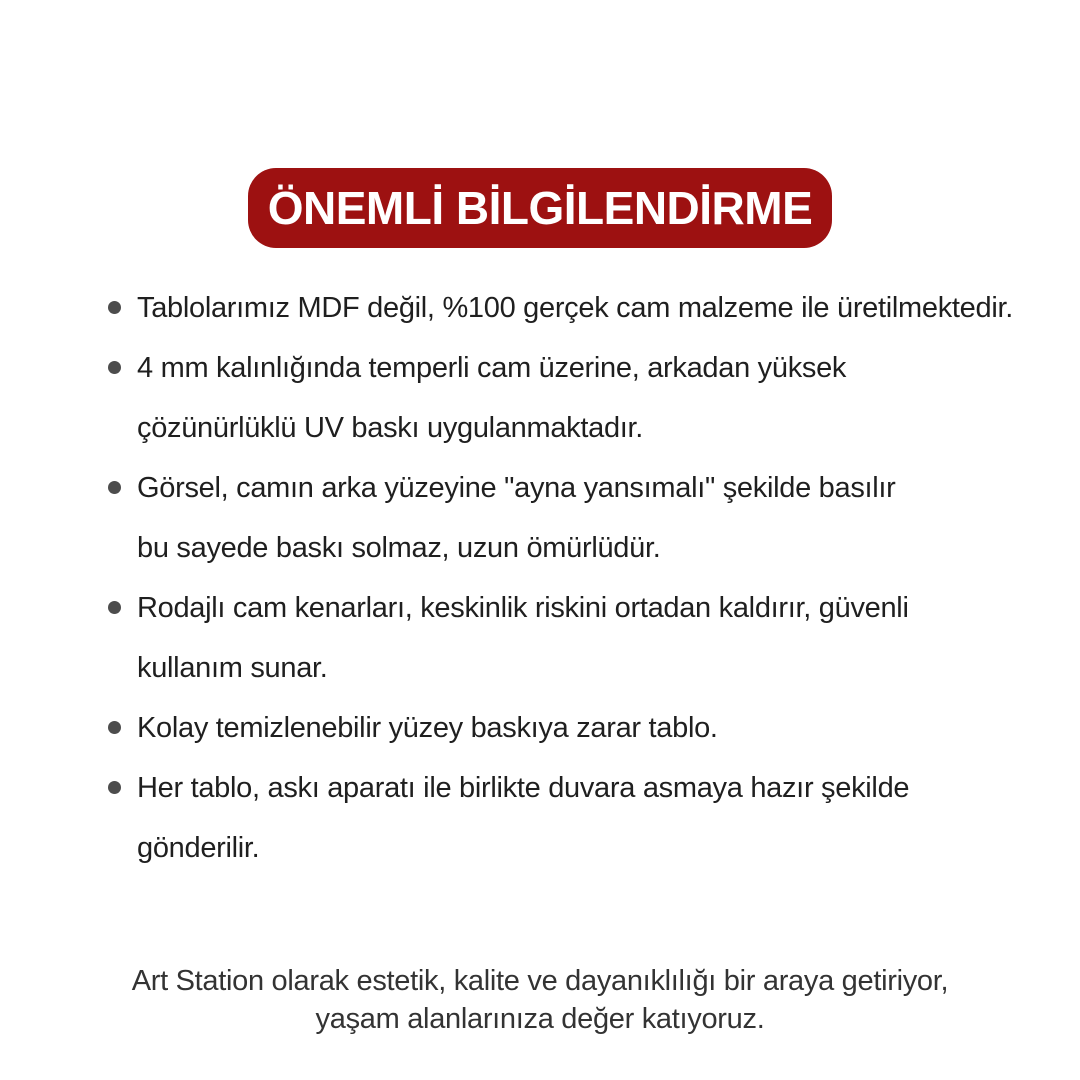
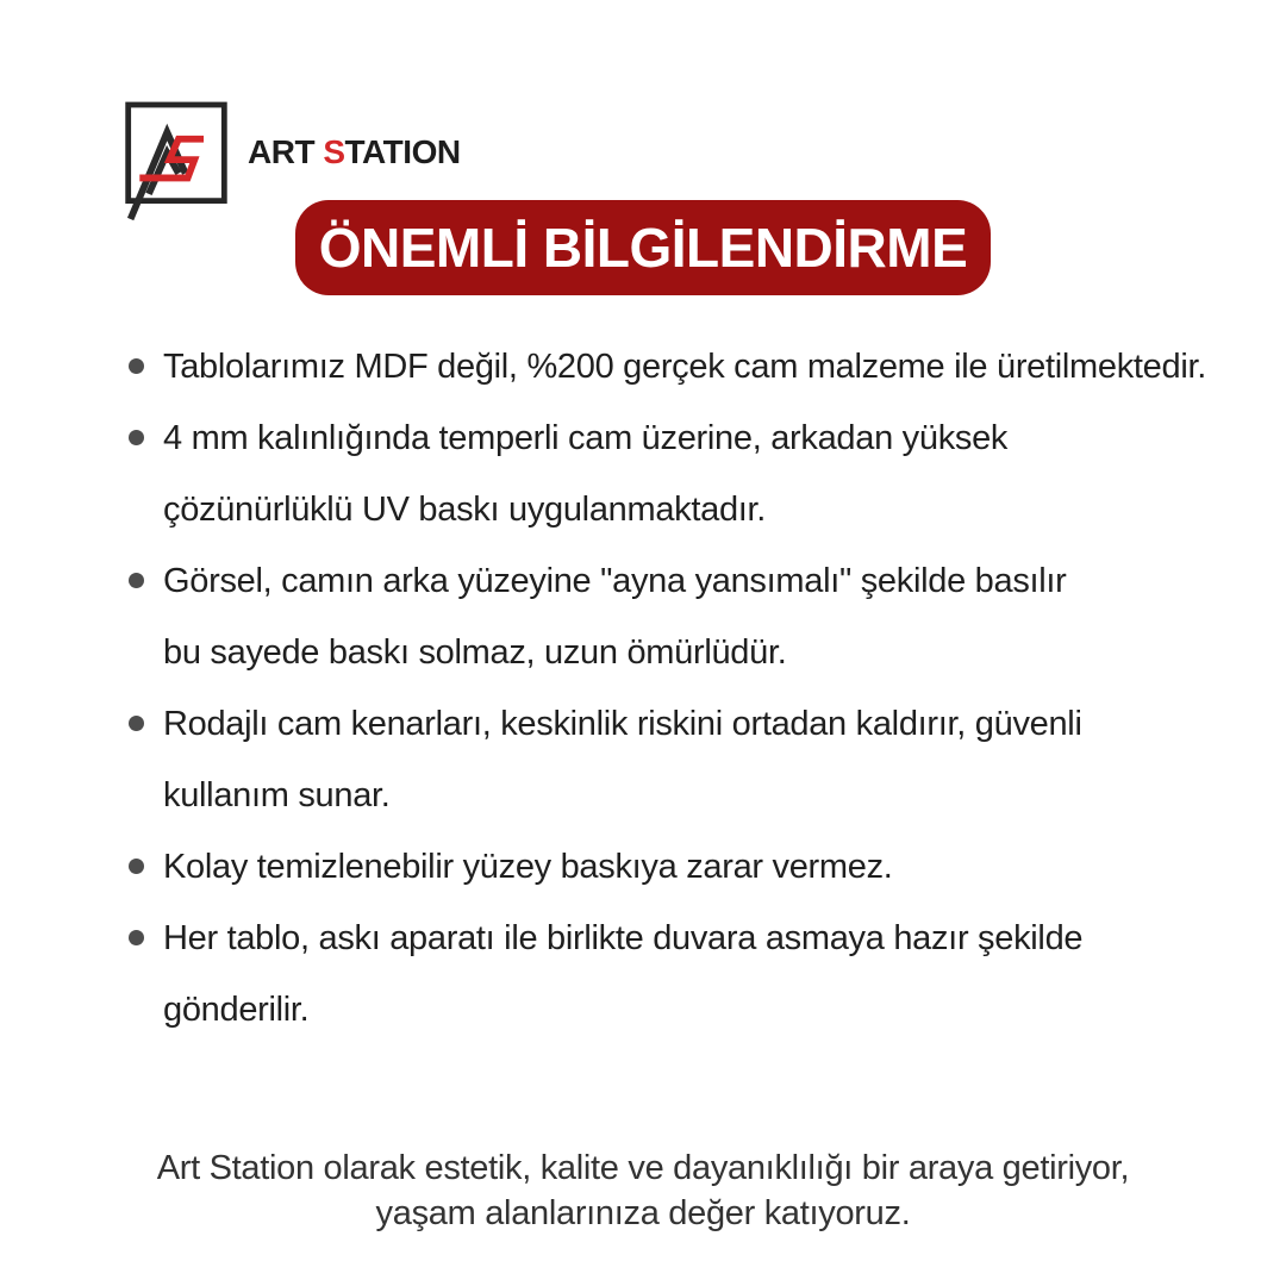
+ ART STATION
  ÖNEMLİ BİLGİLENDİRME
- Tablolarımız MDF değil, %100 gerçek cam malzeme ile üretilmektedir.
+ Tablolarımız MDF değil, %200 gerçek cam malzeme ile üretilmektedir.
  4 mm kalınlığında temperli cam üzerine, arkadan yüksek
  çözünürlüklü UV baskı uygulanmaktadır.
  Görsel, camın arka yüzeyine "ayna yansımalı" şekilde basılır
  bu sayede baskı solmaz, uzun ömürlüdür.
  Rodajlı cam kenarları, keskinlik riskini ortadan kaldırır, güvenli
  kullanım sunar.
- Kolay temizlenebilir yüzey baskıya zarar tablo.
+ Kolay temizlenebilir yüzey baskıya zarar vermez.
  Her tablo, askı aparatı ile birlikte duvara asmaya hazır şekilde
  gönderilir.
  Art Station olarak estetik, kalite ve dayanıklılığı bir araya getiriyor,
  yaşam alanlarınıza değer katıyoruz.
